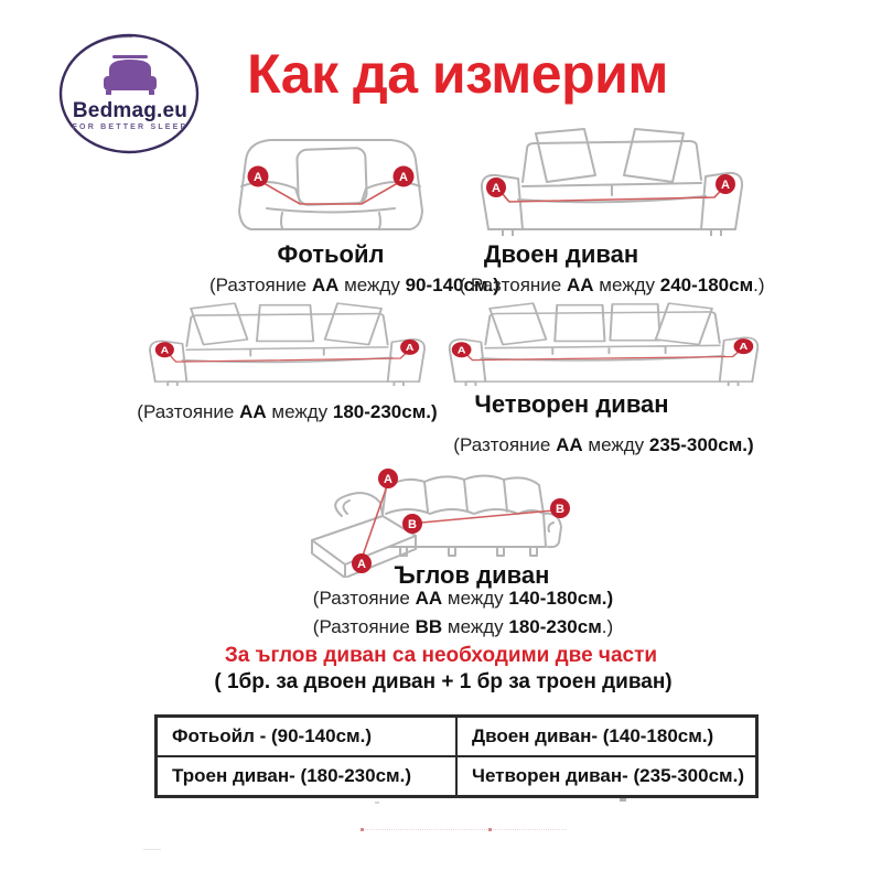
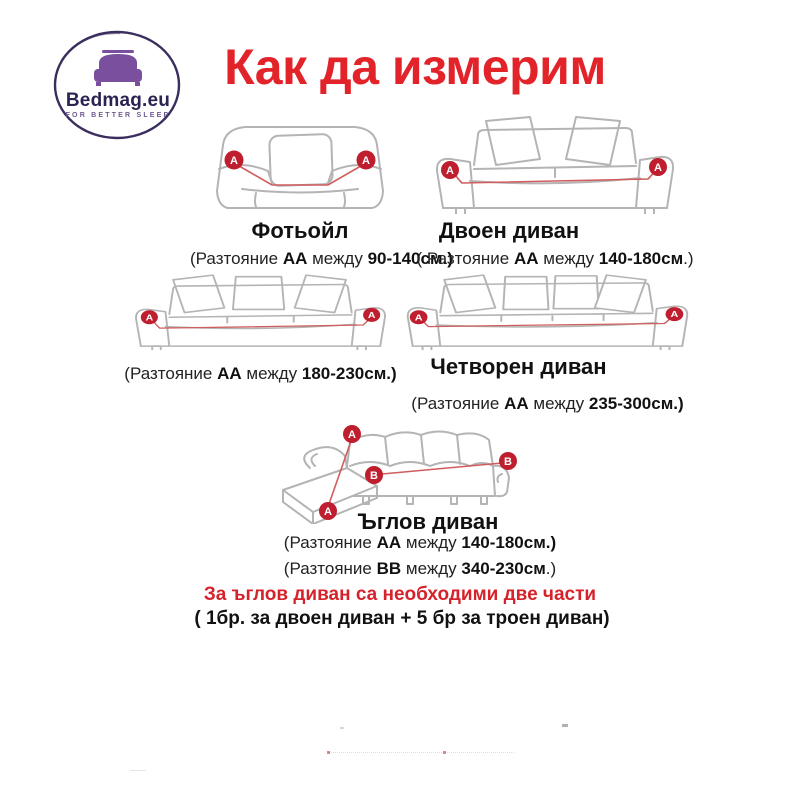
  Bedmag.eu
  Как да измерим
  A
  A
  Фотьойл
  (Разтояние AA между 90-140см.)
  A
  A
  Двоен диван
- ( Разтояние AA между 240-180см.)
+ ( Разтояние AA между 140-180см.)
  A
  A
  (Разтояние AA между 180-230см.)
  A
  A
  Четворен диван
  (Разтояние AA между 235-300см.)
  A
  A
  B
  B
  Ъглов диван
  (Разтояние AA между 140-180см.)
- (Разтояние BB между 180-230см.)
+ (Разтояние BB между 340-230см.)
  За ъглов диван са необходими две части
- ( 1бр. за двоен диван + 1 бр за троен диван)
+ ( 1бр. за двоен диван + 5 бр за троен диван)
- Фотьойл - (90-140см.)
- Двоен диван- (140-180см.)
- Троен диван- (180-230см.)
- Четворен диван- (235-300см.)
